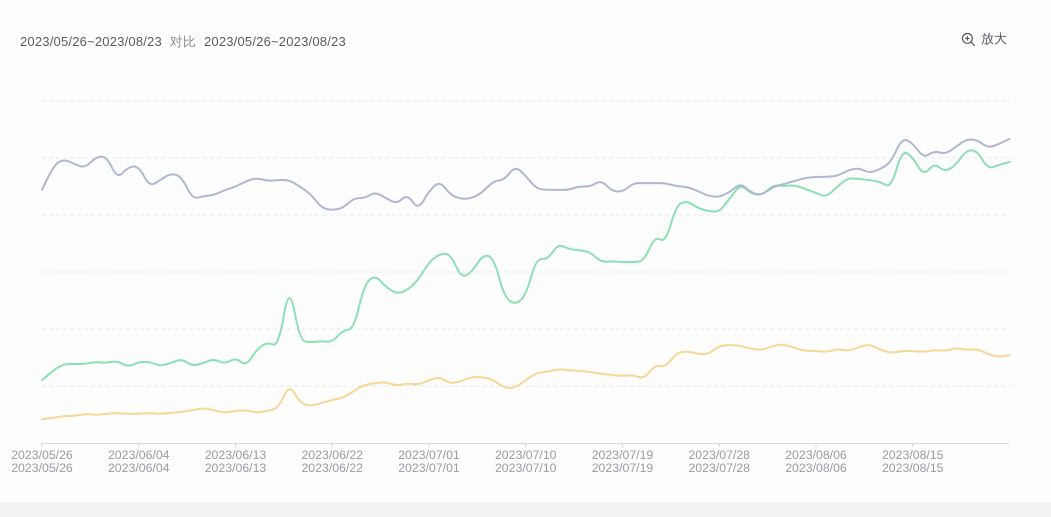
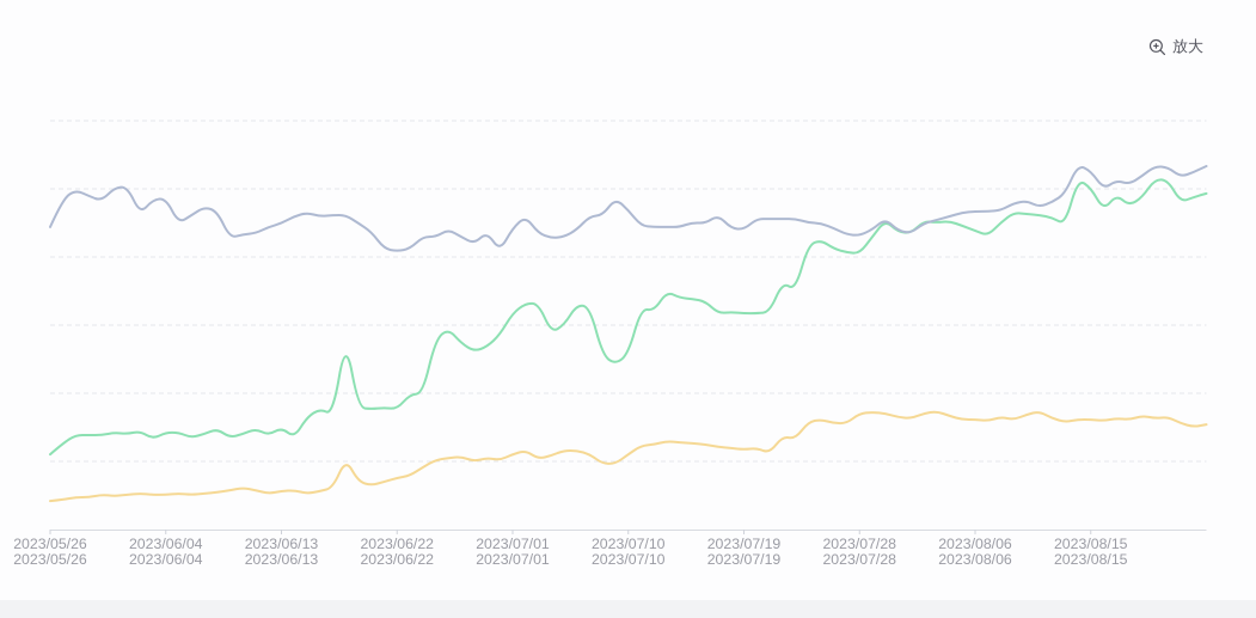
- 2023/05/26~2023/08/23 对比 2023/05/26~2023/08/23
  放大
  2023/05/26
  2023/05/26
  2023/06/04
  2023/06/04
  2023/06/13
  2023/06/13
  2023/06/22
  2023/06/22
  2023/07/01
  2023/07/01
  2023/07/10
  2023/07/10
  2023/07/19
  2023/07/19
  2023/07/28
  2023/07/28
  2023/08/06
  2023/08/06
  2023/08/15
  2023/08/15
